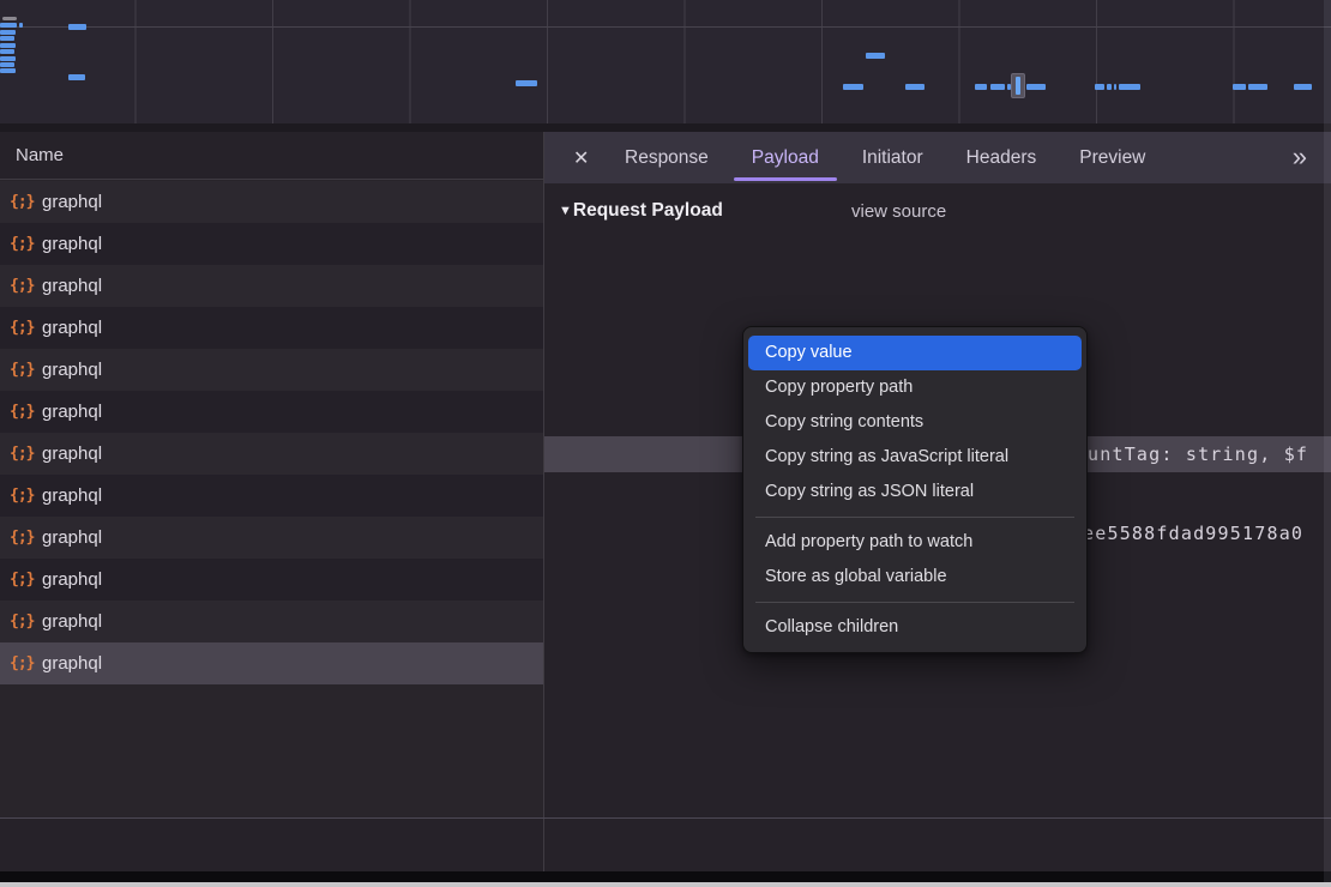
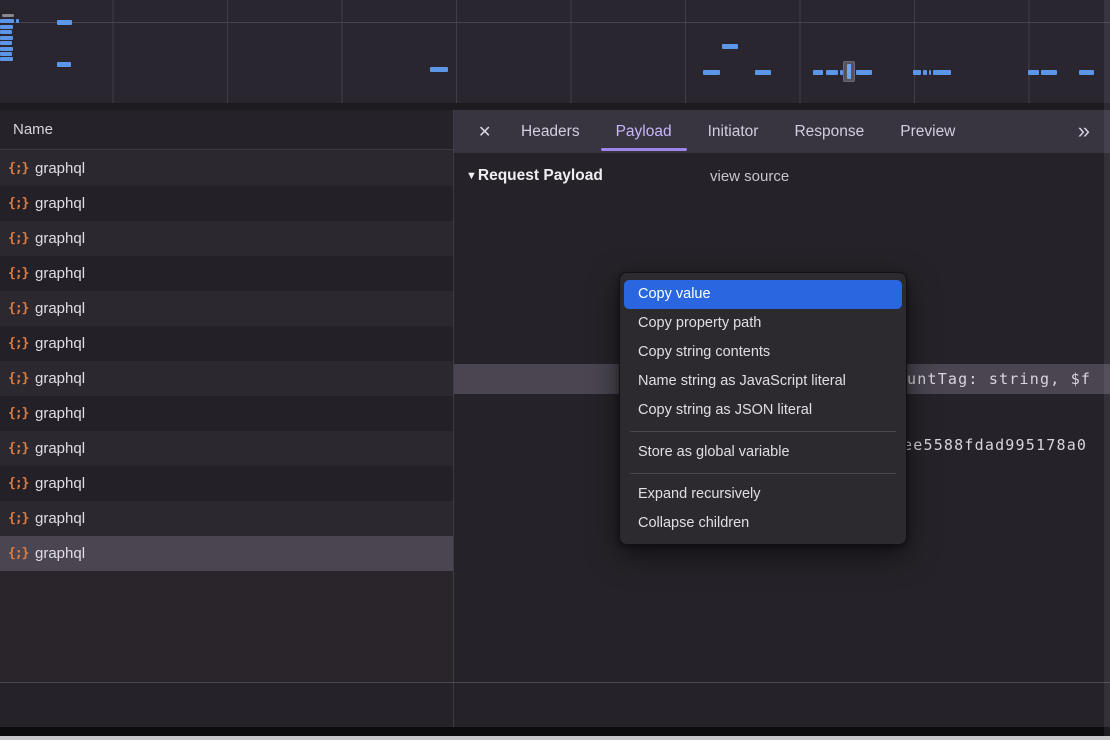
  Name
  {;}
  graphql
  {;}
  graphql
  {;}
  graphql
  {;}
  graphql
  {;}
  graphql
  {;}
  graphql
  {;}
  graphql
  {;}
  graphql
  {;}
  graphql
  {;}
  graphql
  {;}
  graphql
  {;}
  graphql
  ✕
- Response
+ Headers
  Payload
  Initiator
- Headers
+ Response
  Preview
  »
  ▼Request Payload
  view source
  untTag: string, $f
  ee5588fdad995178a0
  Copy value
  Copy property path
  Copy string contents
- Copy string as JavaScript literal
+ Name string as JavaScript literal
  Copy string as JSON literal
- Add property path to watch
  Store as global variable
+ Expand recursively
  Collapse children
